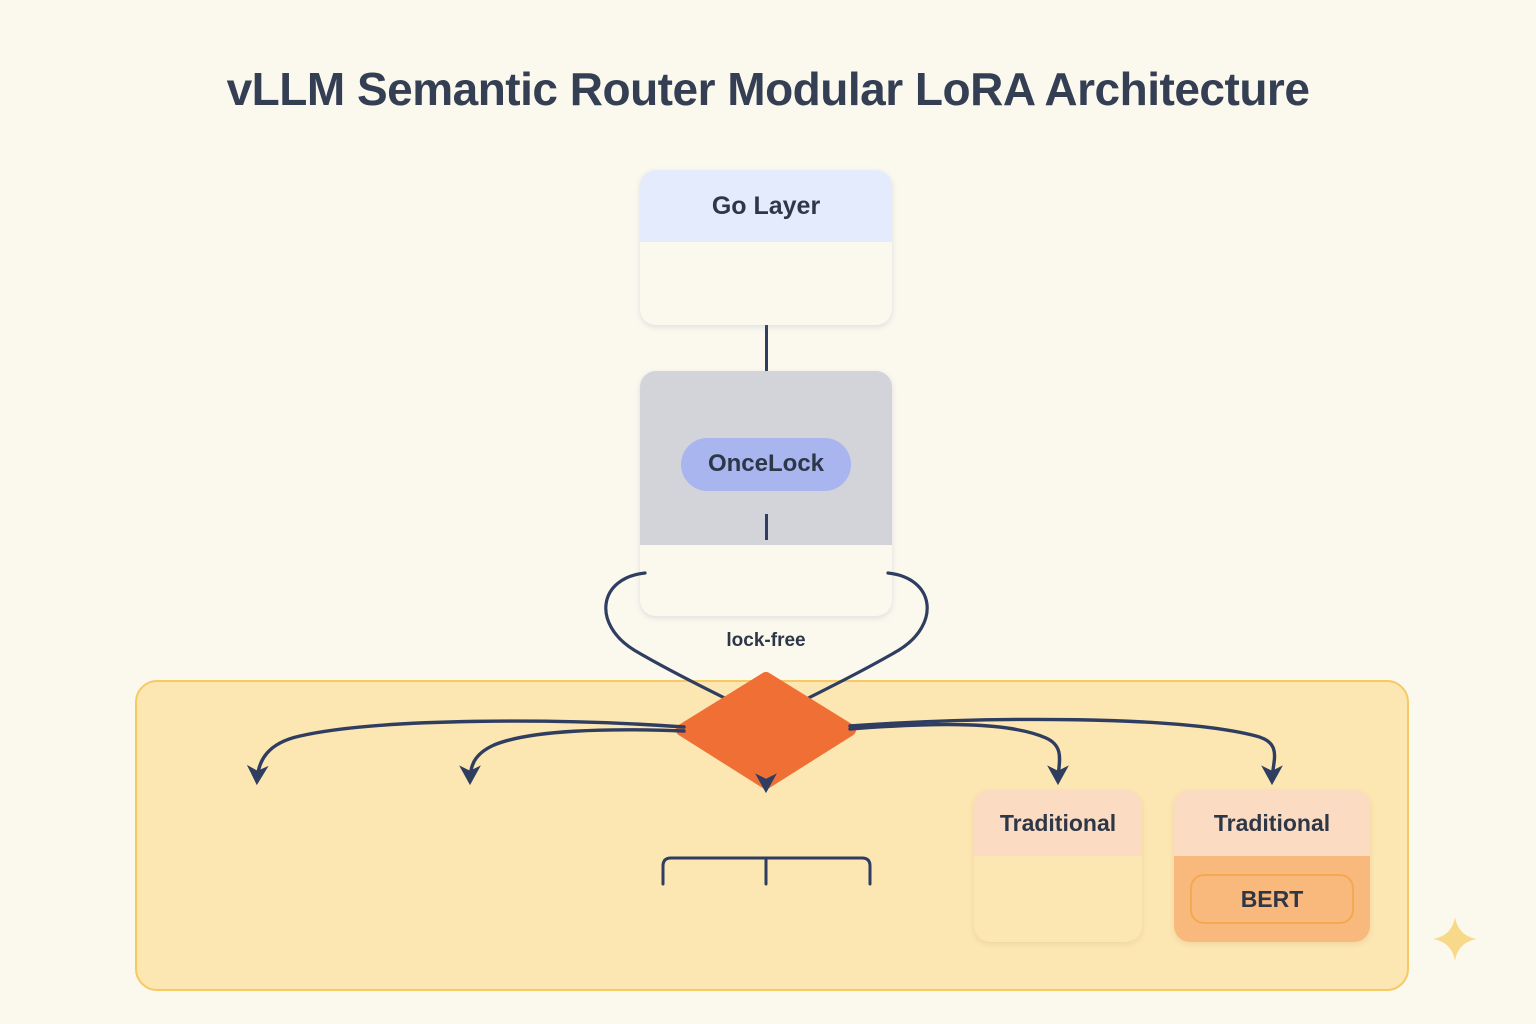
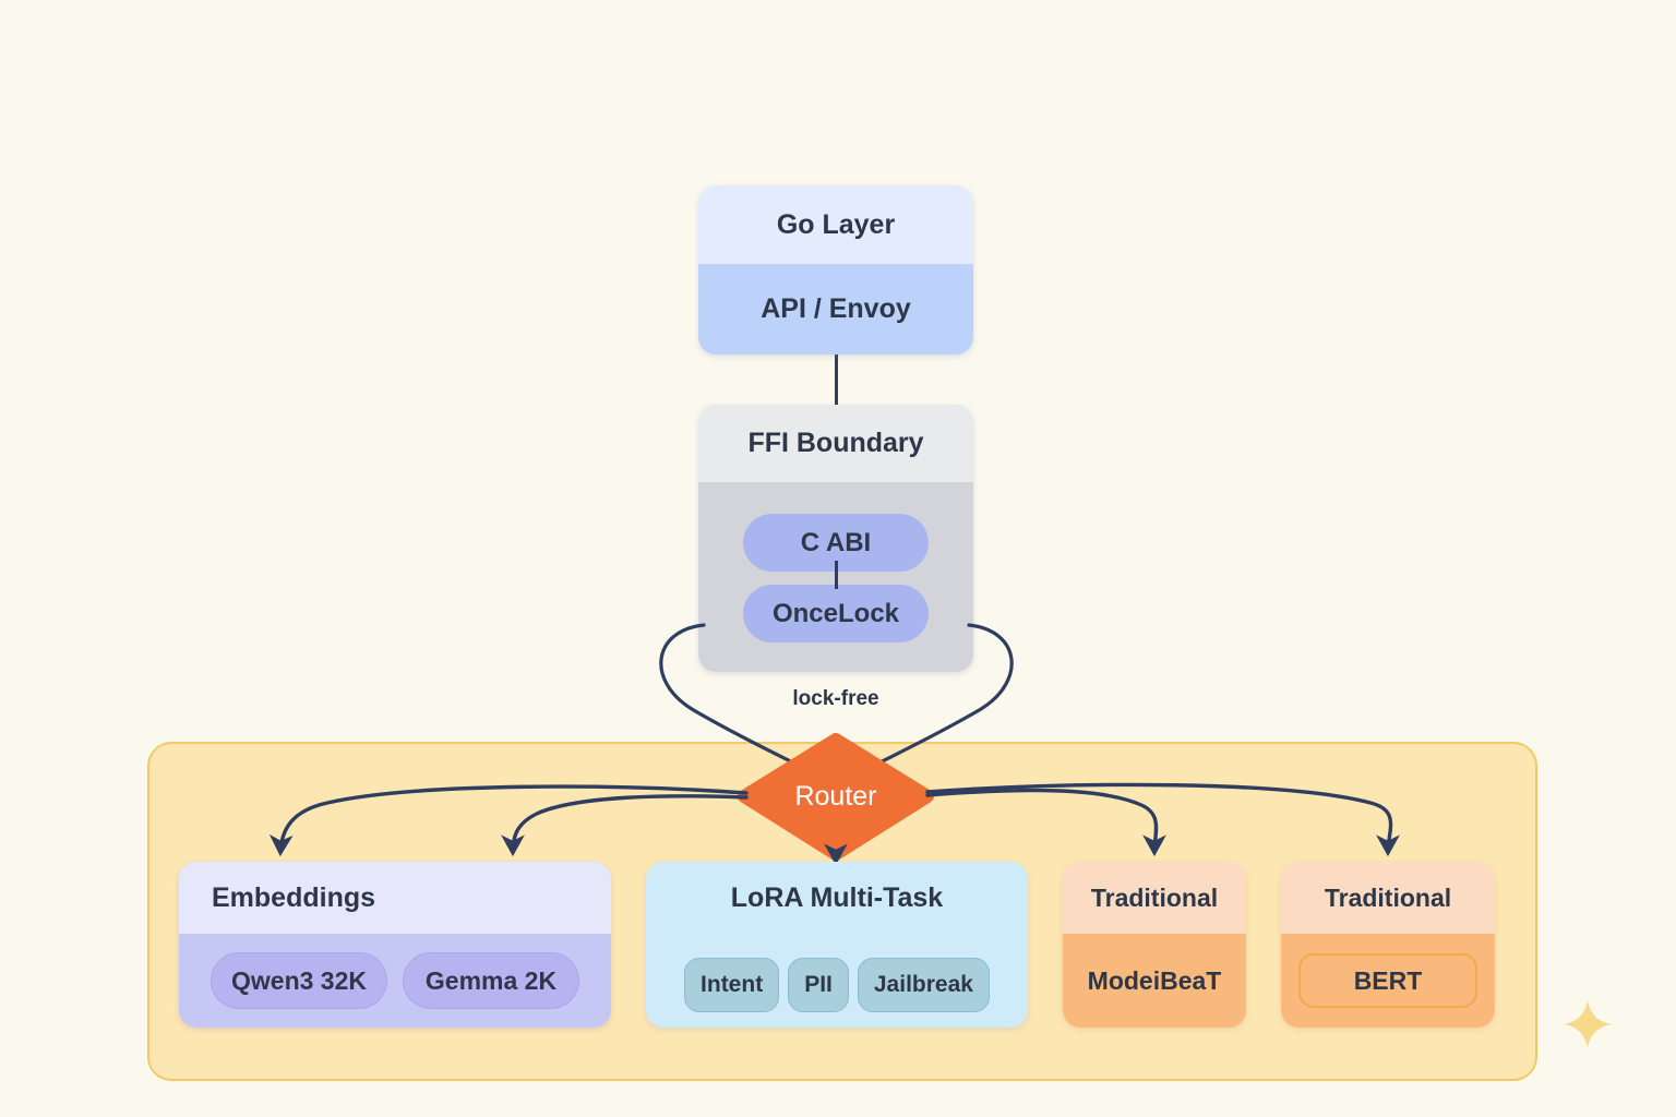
- vLLM Semantic Router Modular LoRA Architecture
  Go Layer
+ API / Envoy
+ FFI Boundary
+ C ABI
  OnceLock
  lock-free
+ Router
+ Embeddings
+ Qwen3 32K
+ Gemma 2K
+ LoRA Multi-Task
+ Intent
+ PII
+ Jailbreak
  Traditional
+ ModeiBeaT
  Traditional
  BERT
